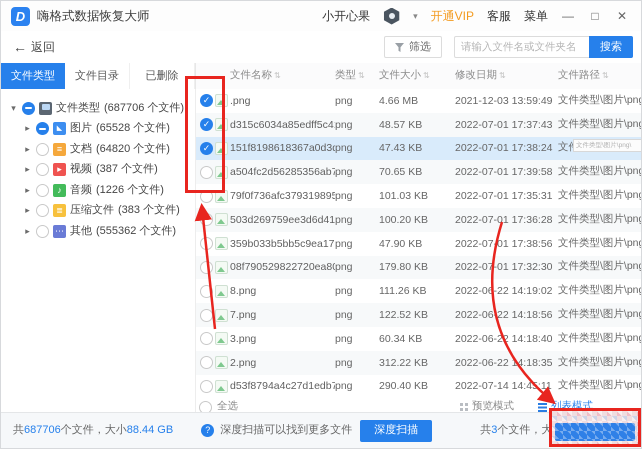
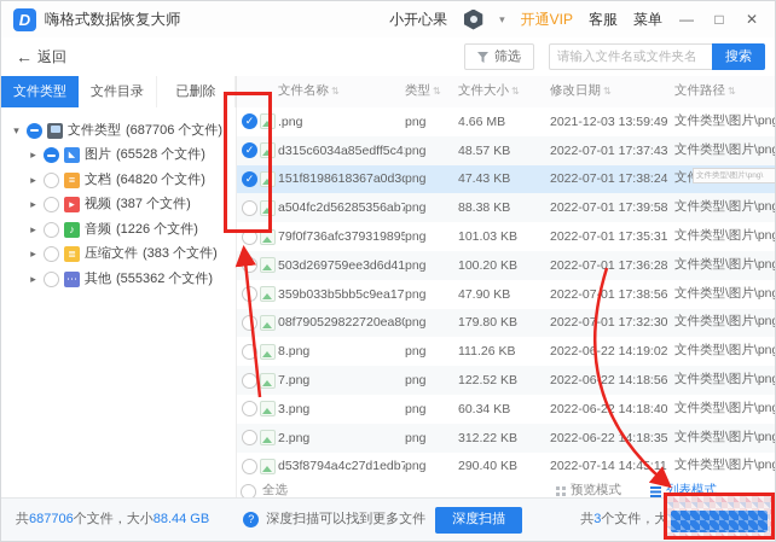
  D
  嗨格式数据恢复大师
  小开心果
  ▾
  开通VIP
  客服
  菜单
  —
  □
  ✕
  ←
  返回
  筛选
  请输入文件名或文件夹名
  搜索
  文件类型
  文件目录
  已删除
  文件名称
  ⇅
  类型
  ⇅
  文件大小
  ⇅
  修改日期
  ⇅
  文件路径
  ⇅
  ▾
  文件类型
  (687706 个文件)
  ▸
  图片
  (65528 个文件)
  ▸
  文档
  (64820 个文件)
  ▸
  视频
  (387 个文件)
  ▸
  音频
  (1226 个文件)
  ▸
  压缩文件
  (383 个文件)
  ▸
  其他
  (555362 个文件)
  .png
  png
  4.66 MB
  2021-12-03 13:59:49
  文件类型\图片\pn
  d315c6034a85edff5c4
  png
  48.57 KB
  2022-07-01 17:37:43
  文件类型\图片\pn
  151f8198618367a0d3
  png
  47.43 KB
  2022-07-01 17:38:24
  a504fc2d56285356ab7
  png
- 70.65 KB
+ 88.38 KB
  2022-07-01 17:39:58
  文件类型\图片\pn
  79f0f736afc379319895
  png
  101.03 KB
  2022-07-01 17:35:31
  文件类型\图片\pn
  503d269759ee3d6d41
  png
  100.20 KB
  2022-07-01 17:36:28
  文件类型\图片\pn
  359b033b5bb5c9ea17
  png
  47.90 KB
  2022-0701 17:38:56
  文件类型\图片\pn
  08f790529822720ea8
  png
  179.80 KB
  2022-07-01 17:32:30
  文件类型\图片\pn
  8.png
  png
  111.26 KB
  2022-06-22 14:19:02
  文件类型\图片\pn
  7.png
  png
  122.52 KB
  2022-0622 14:18:56
  文件类型\图片\pn
  3.png
  png
  60.34 KB
  2022-06-22 14:18:40
  文件类型\图片\pn
  2.png
  png
  312.22 KB
  2022-06-22 14:18:35
  文件类型\图片\pn
  d53f8794a4c27d1edb7
  png
  290.40 KB
  2022-07-14 14:4:11
  文件类型\图片\pn
  全选
  预览模式
  列表模式
  共687706个文件，大小88.44 GB
  ?
  深度扫描可以找到更多文件
  深度扫描
